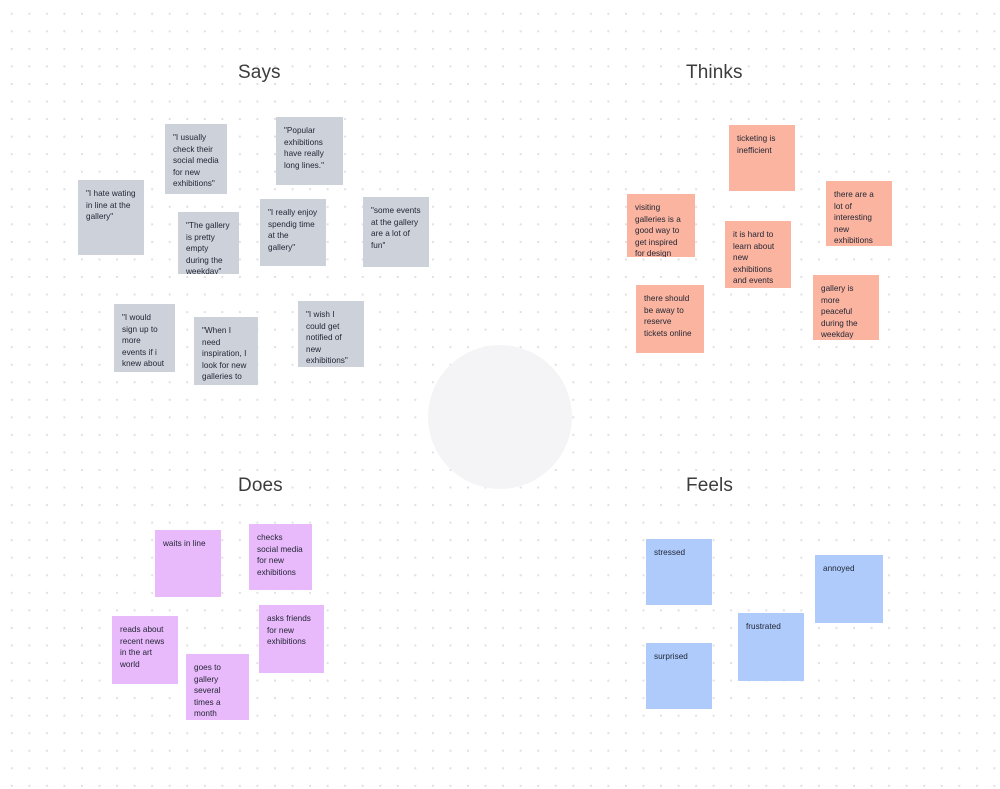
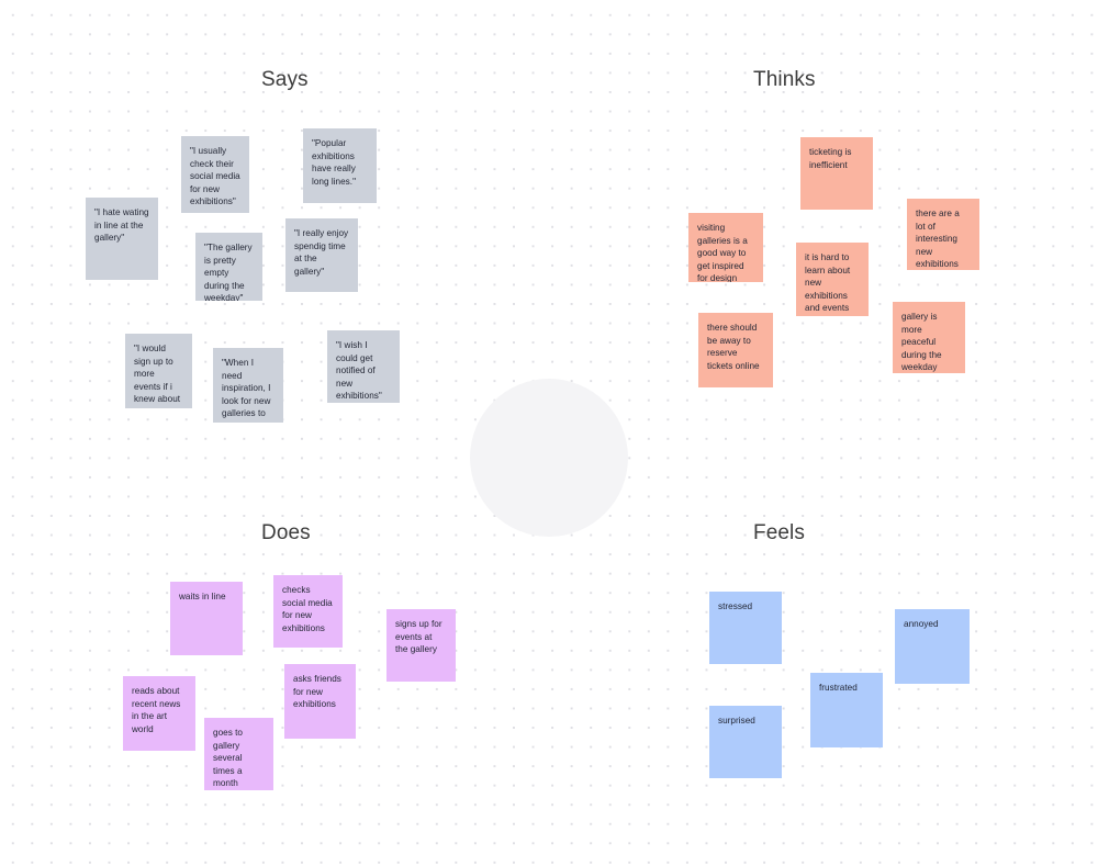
  Says
  Thinks
  Does
  Feels
  "I hate wating in line at the gallery"
  "I usually check their social media for new exhibitions"
  "Popular exhibitions have really long lines."
  "The gallery is pretty empty during the weekday"
  "I really enjoy spendig time at the gallery"
- "some events at the gallery are a lot of fun"
  "I would sign up to more events if i knew about
  "When I need inspiration, I look for new galleries to
  "I wish I could get notified of new exhibitions"
  ticketing is inefficient
  there are a lot of interesting new exhibitions
  visiting galleries is a good way to get inspired for design
  it is hard to learn about new exhibitions and events
  there should be away to reserve tickets online
  gallery is more peaceful during the weekday
  waits in line
  checks social media for new exhibitions
+ signs up for events at the gallery
  reads about recent news in the art world
  asks friends for new exhibitions
  goes to gallery several times a month
  stressed
  annoyed
  surprised
  frustrated
